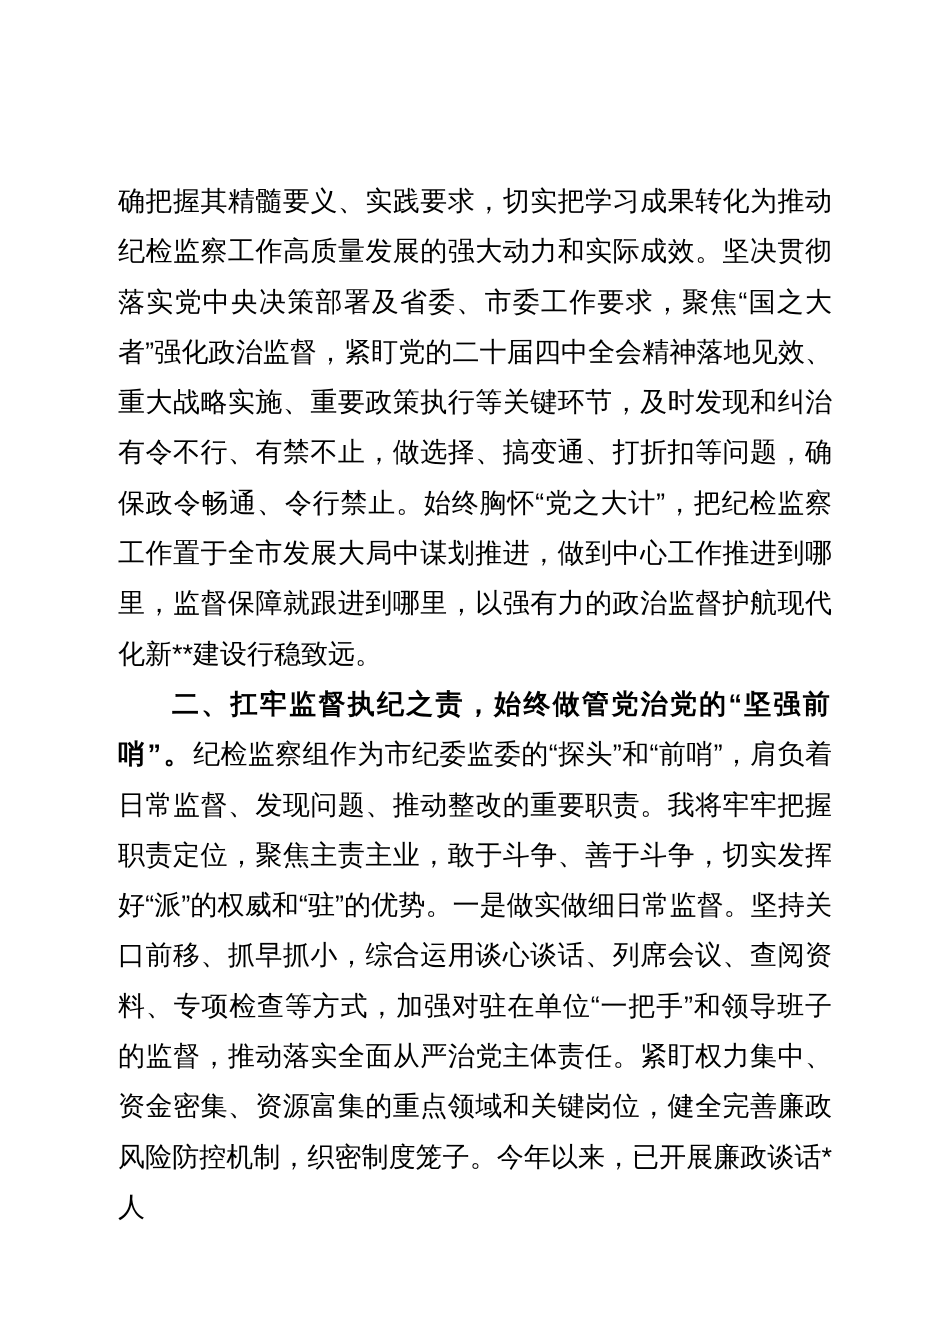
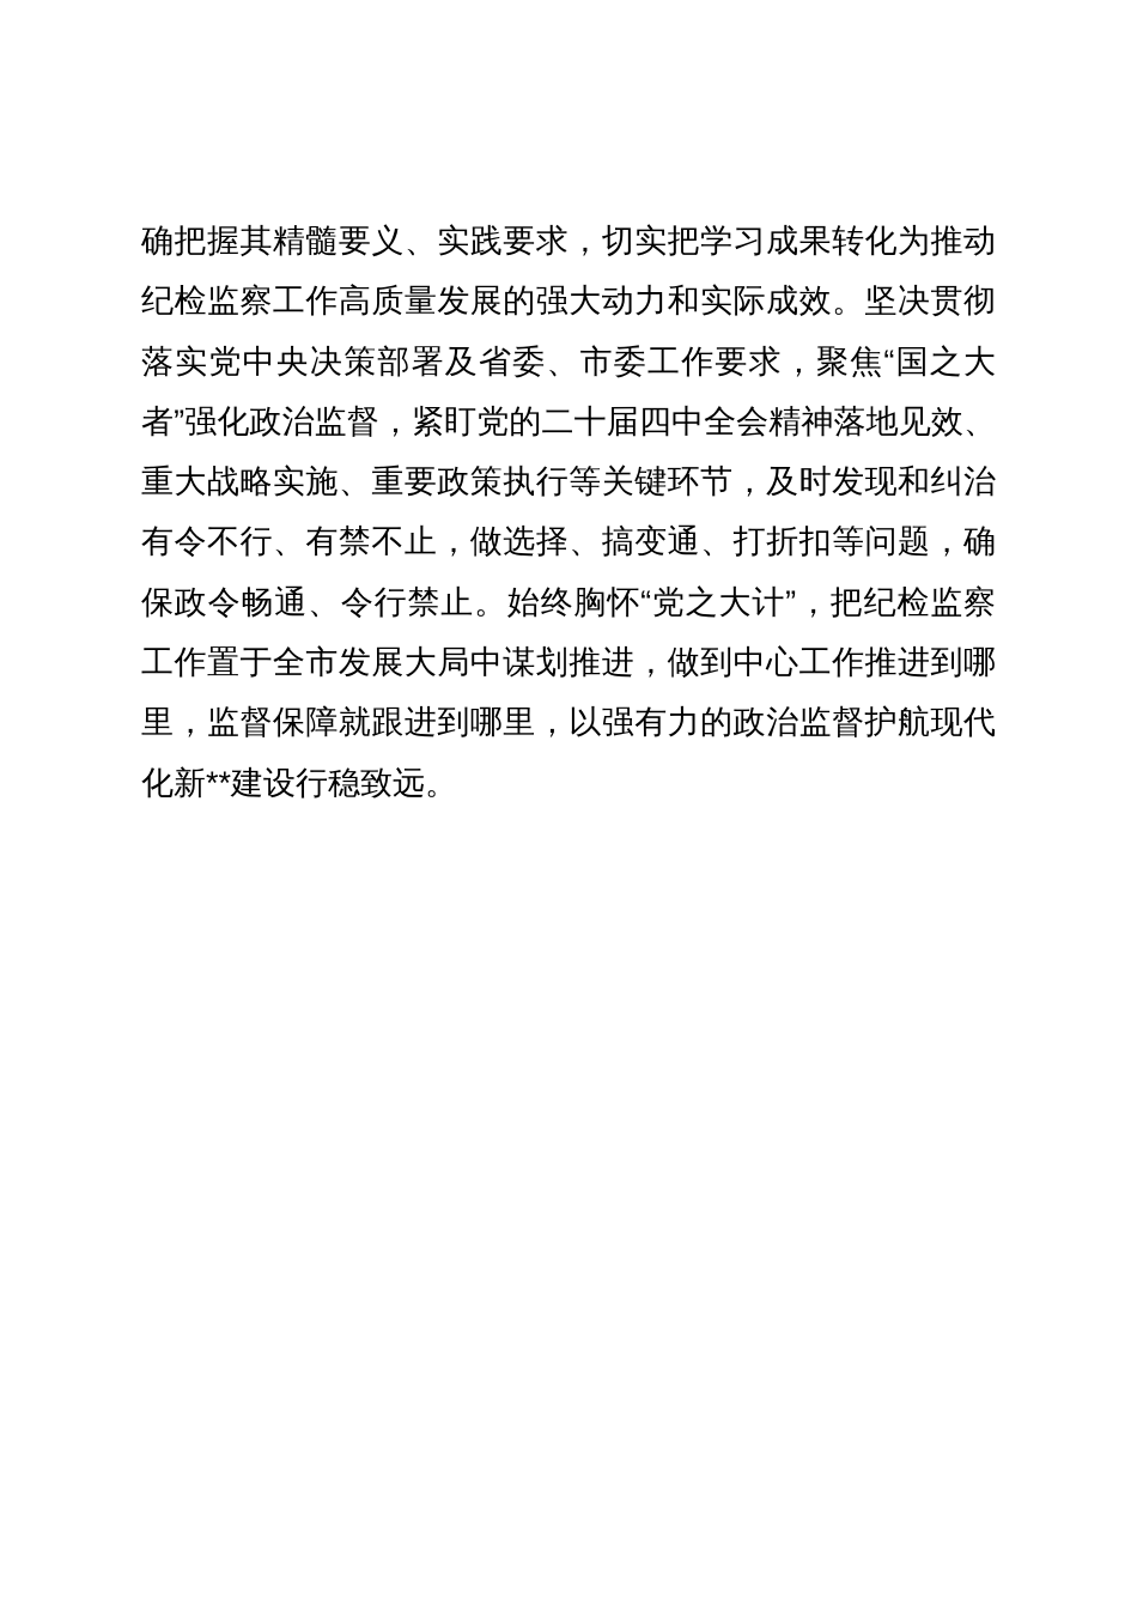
  确把握其精髓要义、实践要求，切实把学习成果转化为推动纪检监察工作高质量发展的强大动力和实际成效。坚决贯彻落实党中央决策部署及省委、市委工作要求，聚焦“国之大者”强化政治监督，紧盯党的二十届四中全会精神落地见效、重大战略实施、重要政策执行等关键环节，及时发现和纠治有令不行、有禁不止，做选择、搞变通、打折扣等问题，确保政令畅通、令行禁止。始终胸怀“党之大计”，把纪检监察工作置于全市发展大局中谋划推进，做到中心工作推进到哪里，监督保障就跟进到哪里，以强有力的政治监督护航现代化新**建设行稳致远。
- 二、扛牢监督执纪之责，始终做管党治党的“坚强前哨”。纪检监察组作为市纪委监委的“探头”和“前哨”，肩负着日常监督、发现问题、推动整改的重要职责。我将牢牢把握职责定位，聚焦主责主业，敢于斗争、善于斗争，切实发挥好“派”的权威和“驻”的优势。一是做实做细日常监督。坚持关口前移、抓早抓小，综合运用谈心谈话、列席会议、查阅资料、专项检查等方式，加强对驻在单位“一把手”和领导班子的监督，推动落实全面从严治党主体责任。紧盯权力集中、资金密集、资源富集的重点领域和关键岗位，健全完善廉政风险防控机制，织密制度笼子。今年以来，已开展廉政谈话*人
